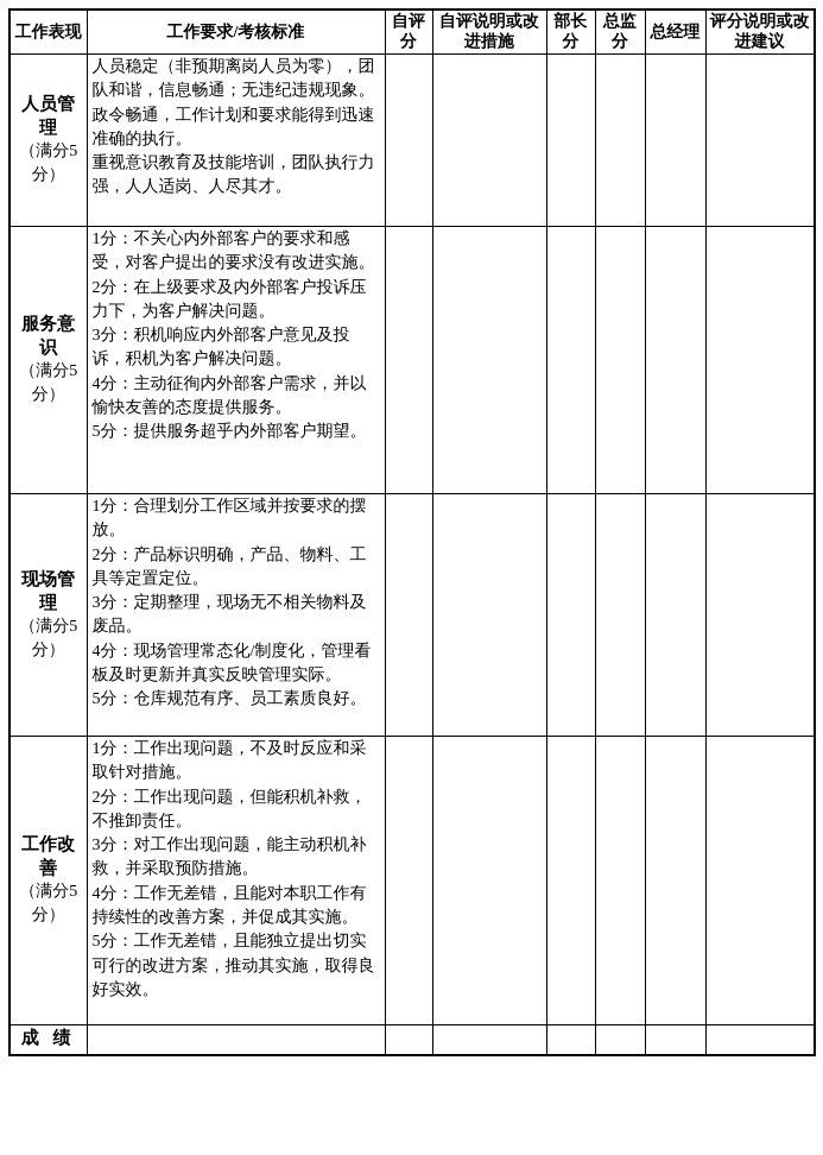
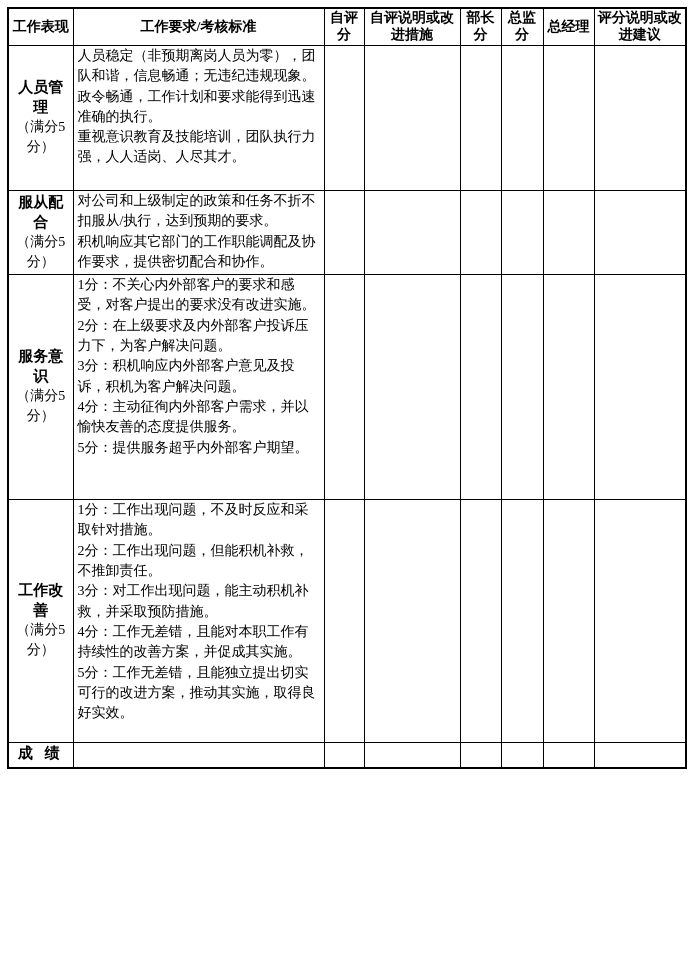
  工作表现	工作要求/考核标准	自评分	自评说明或改进措施	部长分	总监分	总经理	评分说明或改进建议
  人员管理 （满分5分）	人员稳定（非预期离岗人员为零），团队和谐，信息畅通；无违纪违规现象。 政令畅通，工作计划和要求能得到迅速准确的执行。 重视意识教育及技能培训，团队执行力强，人人适岗、人尽其才。
+ 服从配合 （满分5分）	对公司和上级制定的政策和任务不折不扣服从/执行，达到预期的要求。 积机响应其它部门的工作职能调配及协作要求，提供密切配合和协作。
  服务意识 （满分5分）	1分：不关心内外部客户的要求和感受，对客户提出的要求没有改进实施。 2分：在上级要求及内外部客户投诉压力下，为客户解决问题。 3分：积机响应内外部客户意见及投诉，积机为客户解决问题。 4分：主动征徇内外部客户需求，并以愉快友善的态度提供服务。 5分：提供服务超乎内外部客户期望。
- 现场管理 （满分5分）	1分：合理划分工作区域并按要求的摆放。 2分：产品标识明确，产品、物料、工具等定置定位。 3分：定期整理，现场无不相关物料及废品。 4分：现场管理常态化/制度化，管理看板及时更新并真实反映管理实际。 5分：仓库规范有序、员工素质良好。
  工作改善 （满分5分）	1分：工作出现问题，不及时反应和采取针对措施。 2分：工作出现问题，但能积机补救，不推卸责任。 3分：对工作出现问题，能主动积机补救，并采取预防措施。 4分：工作无差错，且能对本职工作有持续性的改善方案，并促成其实施。 5分：工作无差错，且能独立提出切实可行的改进方案，推动其实施，取得良好实效。
  成 绩
